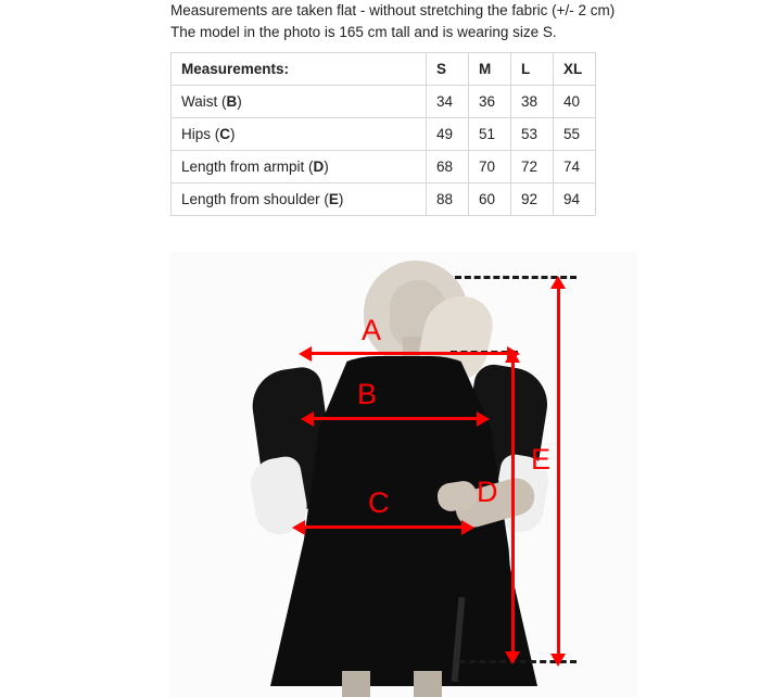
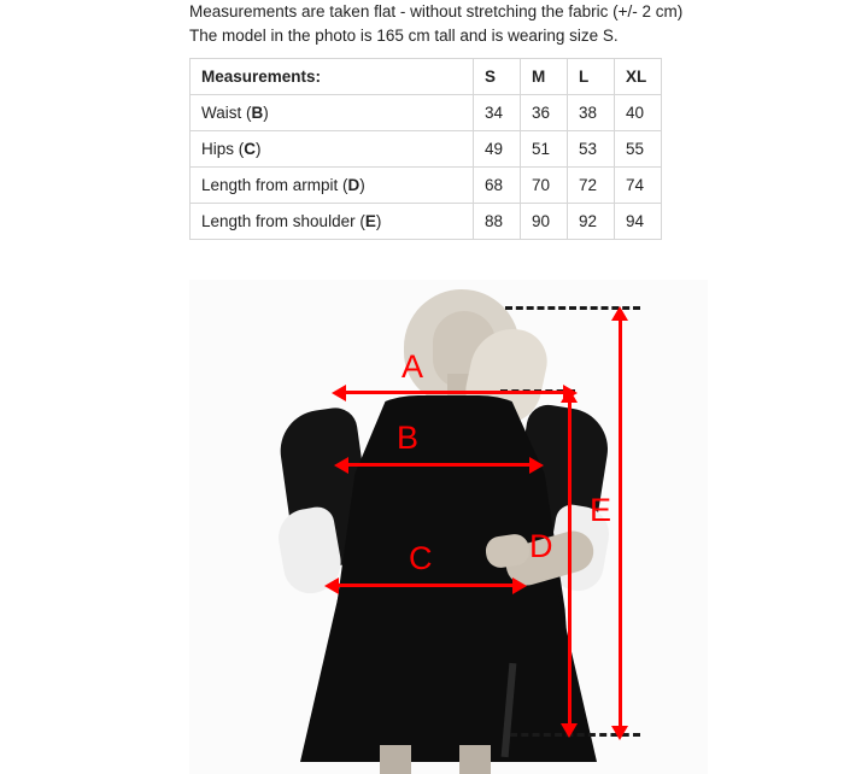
  Measurements are taken flat - without stretching the fabric (+/- 2 cm)
  The model in the photo is 165 cm tall and is wearing size S.
  Measurements:	S	M	L	XL
  Waist (B)	34	36	38	40
  Hips (C)	49	51	53	55
  Length from armpit (D)	68	70	72	74
- Length from shoulder (E)	88	60	92	94
+ Length from shoulder (E)	88	90	92	94
  A
  B
  C
  D
  E
